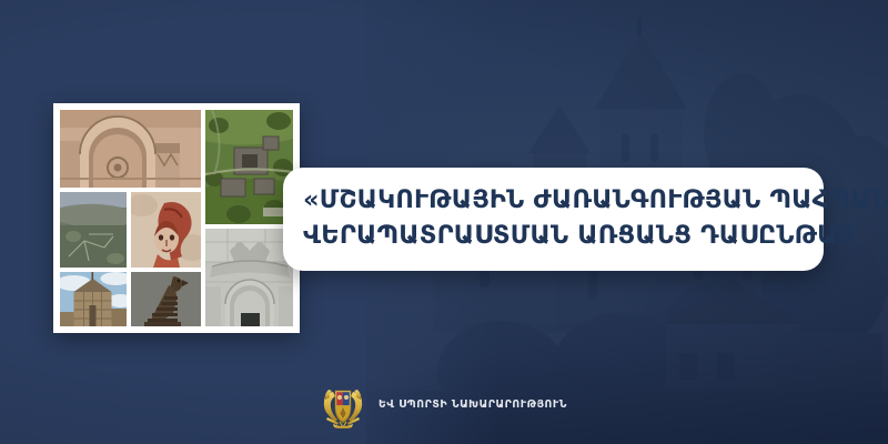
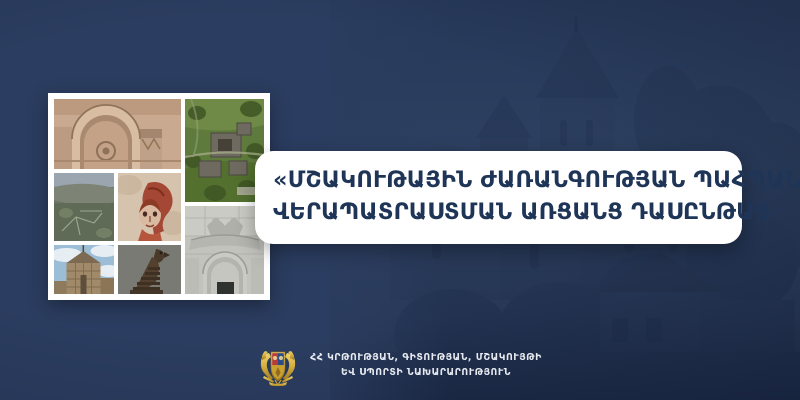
  «ՄՇԱԿՈՒԹԱՅԻՆ ԺԱՌԱՆԳՈՒԹՅԱՆ ՊԱՀՊԱՆ
  ՎԵՐԱՊԱՏՐԱՍՏՄԱՆ ԱՌՑԱՆՑ ԴԱՍԸՆԹԱՑ
+ ՀՀ ԿՐԹՈՒԹՅԱՆ, ԳԻՏՈՒԹՅԱՆ, ՄՇԱԿՈՒՅԹԻ
  ԵՎ ՍՊՈՐՏԻ ՆԱԽԱՐԱՐՈՒԹՅՈՒՆ
